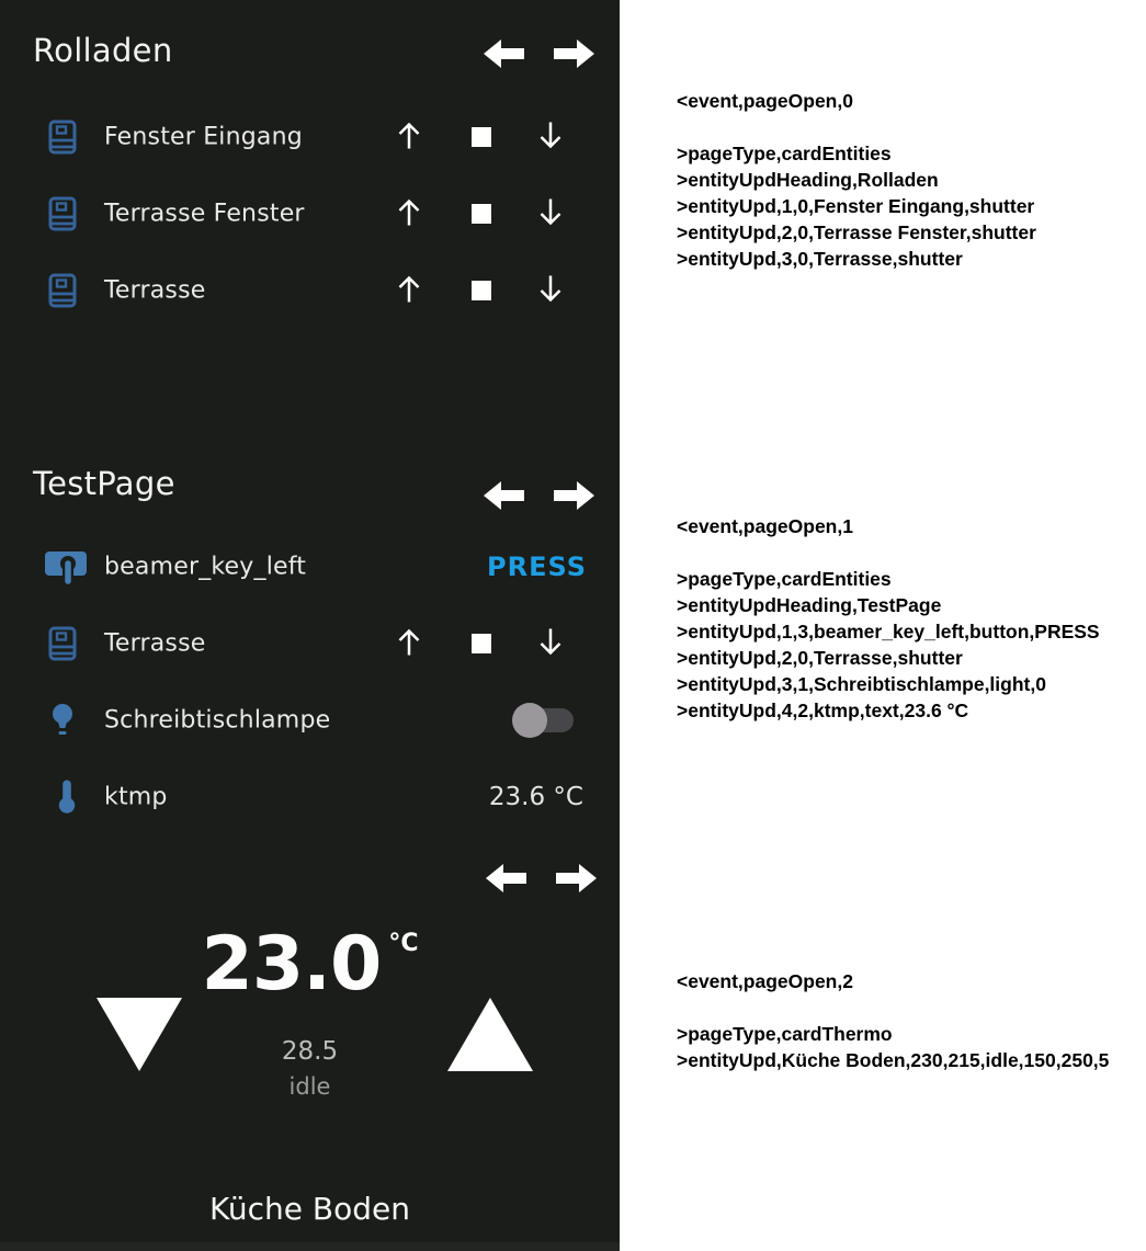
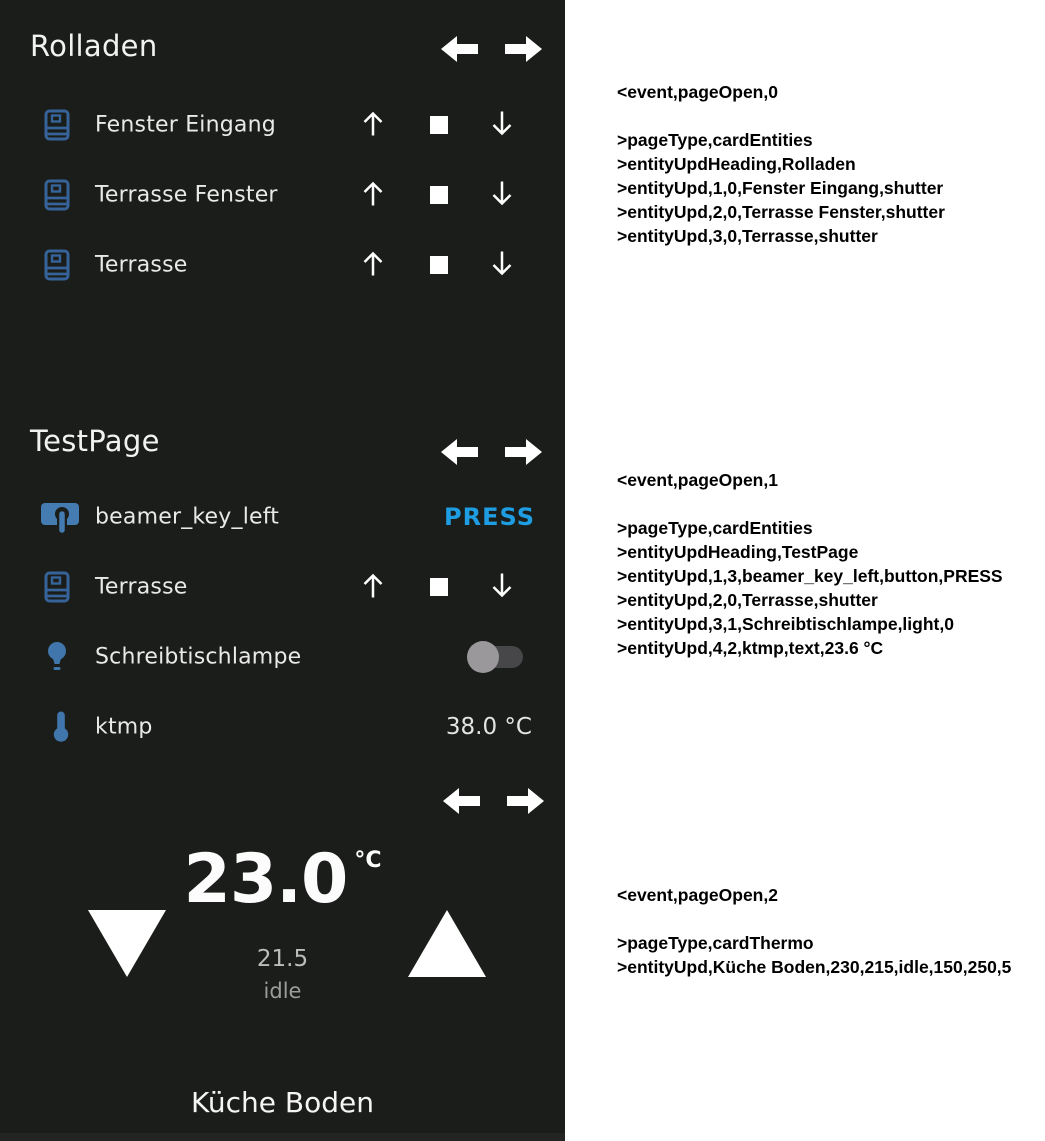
  Rolladen
  Fenster Eingang
  Terrasse Fenster
  Terrasse
  TestPage
  beamer_key_left
  PRESS
  Terrasse
  Schreibtischlampe
  ktmp
- 23.6 °C
+ 38.0 °C
  23.0
  °C
- 28.5
+ 21.5
  idle
  Küche Boden
  <event,pageOpen,0
  >pageType,cardEntities
  >entityUpdHeading,Rolladen
  >entityUpd,1,0,Fenster Eingang,shutter
  >entityUpd,2,0,Terrasse Fenster,shutter
  >entityUpd,3,0,Terrasse,shutter
  <event,pageOpen,1
  >pageType,cardEntities
  >entityUpdHeading,TestPage
  >entityUpd,1,3,beamer_key_left,button,PRESS
  >entityUpd,2,0,Terrasse,shutter
  >entityUpd,3,1,Schreibtischlampe,light,0
  >entityUpd,4,2,ktmp,text,23.6 °C
  <event,pageOpen,2
  >pageType,cardThermo
  >entityUpd,Küche Boden,230,215,idle,150,250,5
